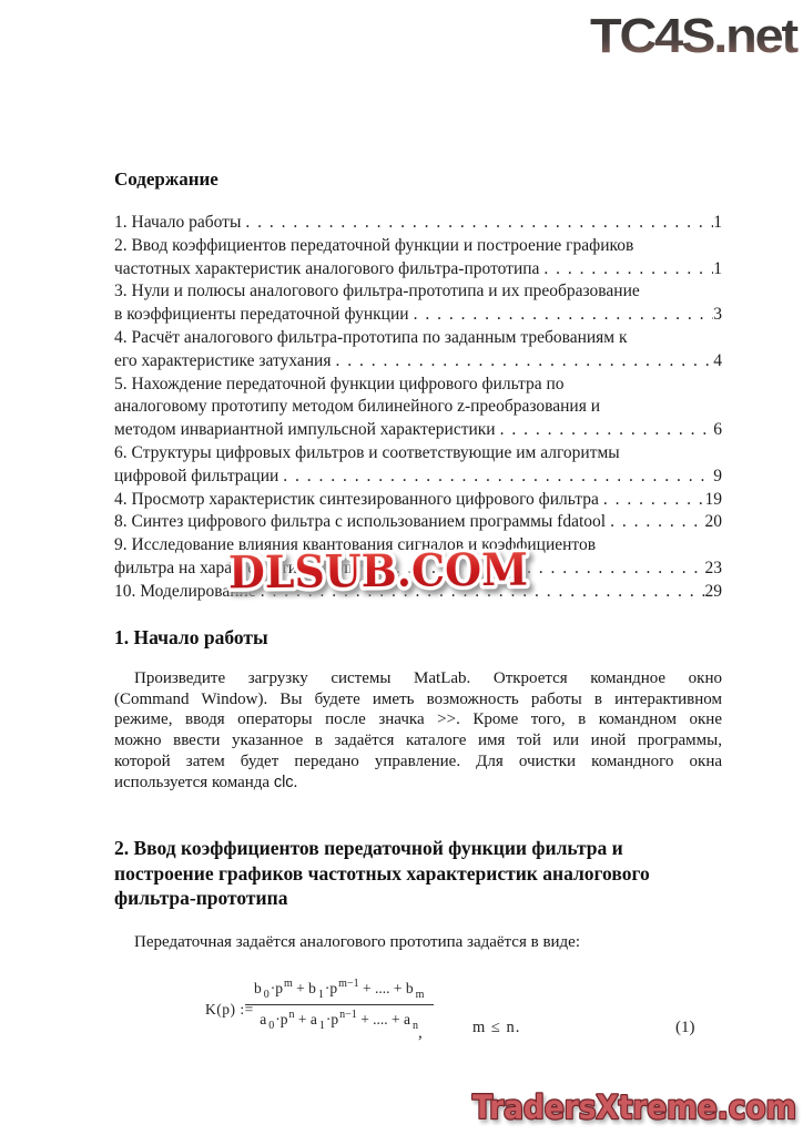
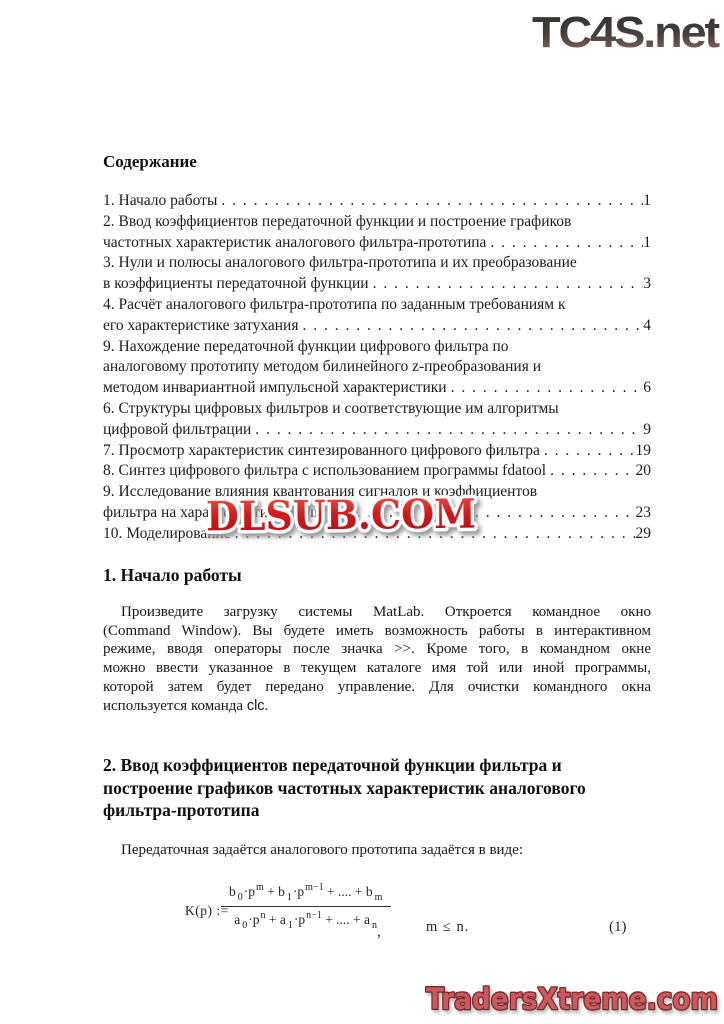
  TC4S.net
  Содержание
  1. Начало работы
  1
  2. Ввод коэффициентов передаточной функции и построение графиков
  частотных характеристик аналогового фильтра-прототипа
  1
  3. Нули и полюсы аналогового фильтра-прототипа и их преобразование
  в коэффициенты передаточной функции
  3
  4. Расчёт аналогового фильтра-прототипа по заданным требованиям к
  его характеристике затухания
  4
- 5. Нахождение передаточной функции цифрового фильтра по
+ 9. Нахождение передаточной функции цифрового фильтра по
  аналоговому прототипу методом билинейного z-преобразования и
  методом инвариантной импульсной характеристики
  6
  6. Структуры цифровых фильтров и соответствующие им алгоритмы
  цифровой фильтрации
  9
- 4. Просмотр характеристик синтезированного цифрового фильтра
+ 7. Просмотр характеристик синтезированного цифрового фильтра
  19
  8. Синтез цифрового фильтра с использованием программы fdatool
  20
  9. Исследование влияния квантования сигналов и коэффициентов
  фильтра на характеристики фильтра
  23
  10. Моделирование
  29
  DLSUB.COM
  1. Начало работы
  Произведите загрузку системы MatLab. Откроется командное окно
  (Command Window). Вы будете иметь возможность работы в интерактивном
  режиме, вводя операторы после значка >>. Кроме того, в командном окне
- можно ввести указанное в задаётся каталоге имя той или иной программы,
+ можно ввести указанное в текущем каталоге имя той или иной программы,
  которой затем будет передано управление. Для очистки командного окна
  используется команда clc.
  2. Ввод коэффициентов передаточной функции фильтра и
  построение графиков частотных характеристик аналогового
  фильтра-прототипа
  Передаточная задаётся аналогового прототипа задаётся в виде:
  K(p) :=
  b 0·pm + b 1·pm−1 + .... + b m
  a 0·pn + a 1·pn−1 + .... + a n
  ,
  m ≤ n.
  (1)
  TradersXtreme.com
